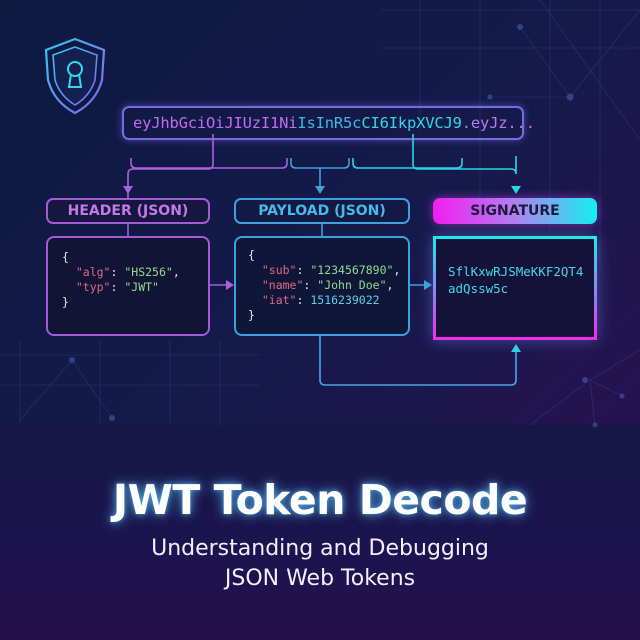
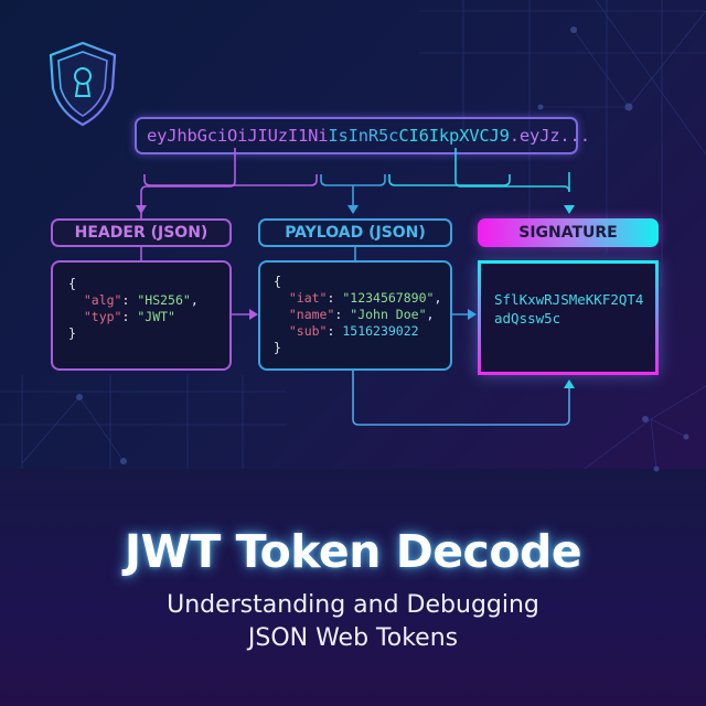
  eyJhbGciOiJIUzI1NiIsInR5cCI6IkpXVCJ9.eyJz...
  HEADER (JSON)
  PAYLOAD (JSON)
  SIGNATURE
  {
  "alg": "HS256",
  "typ": "JWT"
  }
  {
- "sub": "1234567890",
+ "iat": "1234567890",
  "name": "John Doe",
- "iat": 1516239022
+ "sub": 1516239022
  }
  SflKxwRJSMeKKF2QT4
  adQssw5c
  JWT Token Decode
  Understanding and Debugging
  JSON Web Tokens
